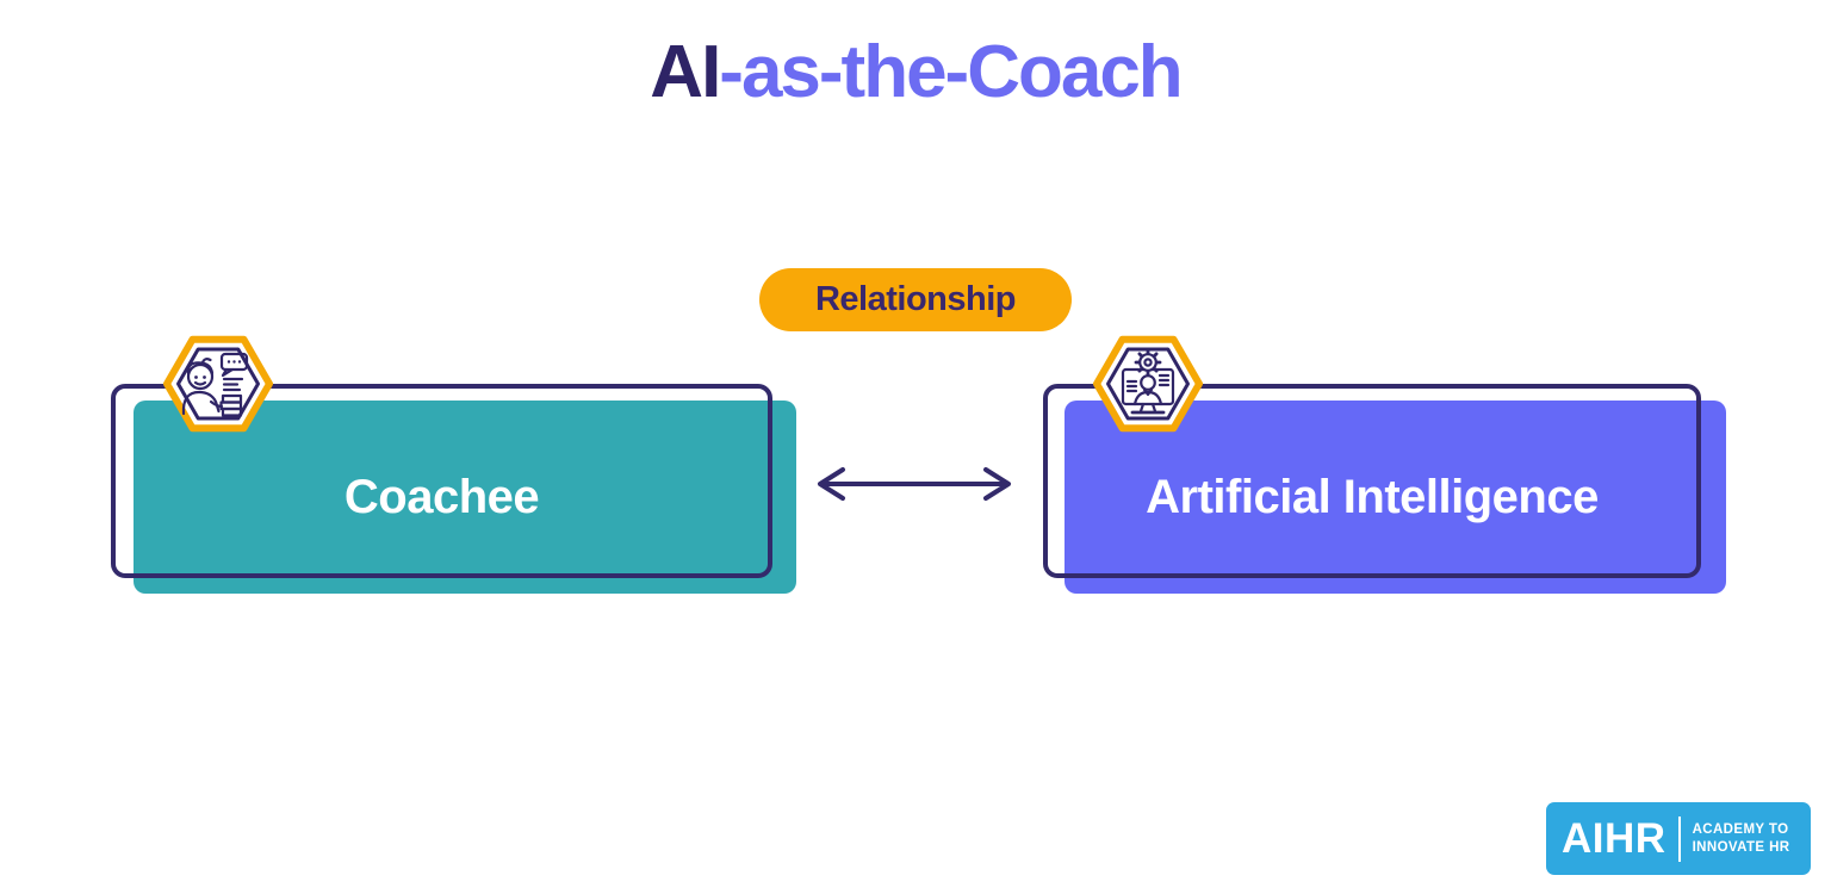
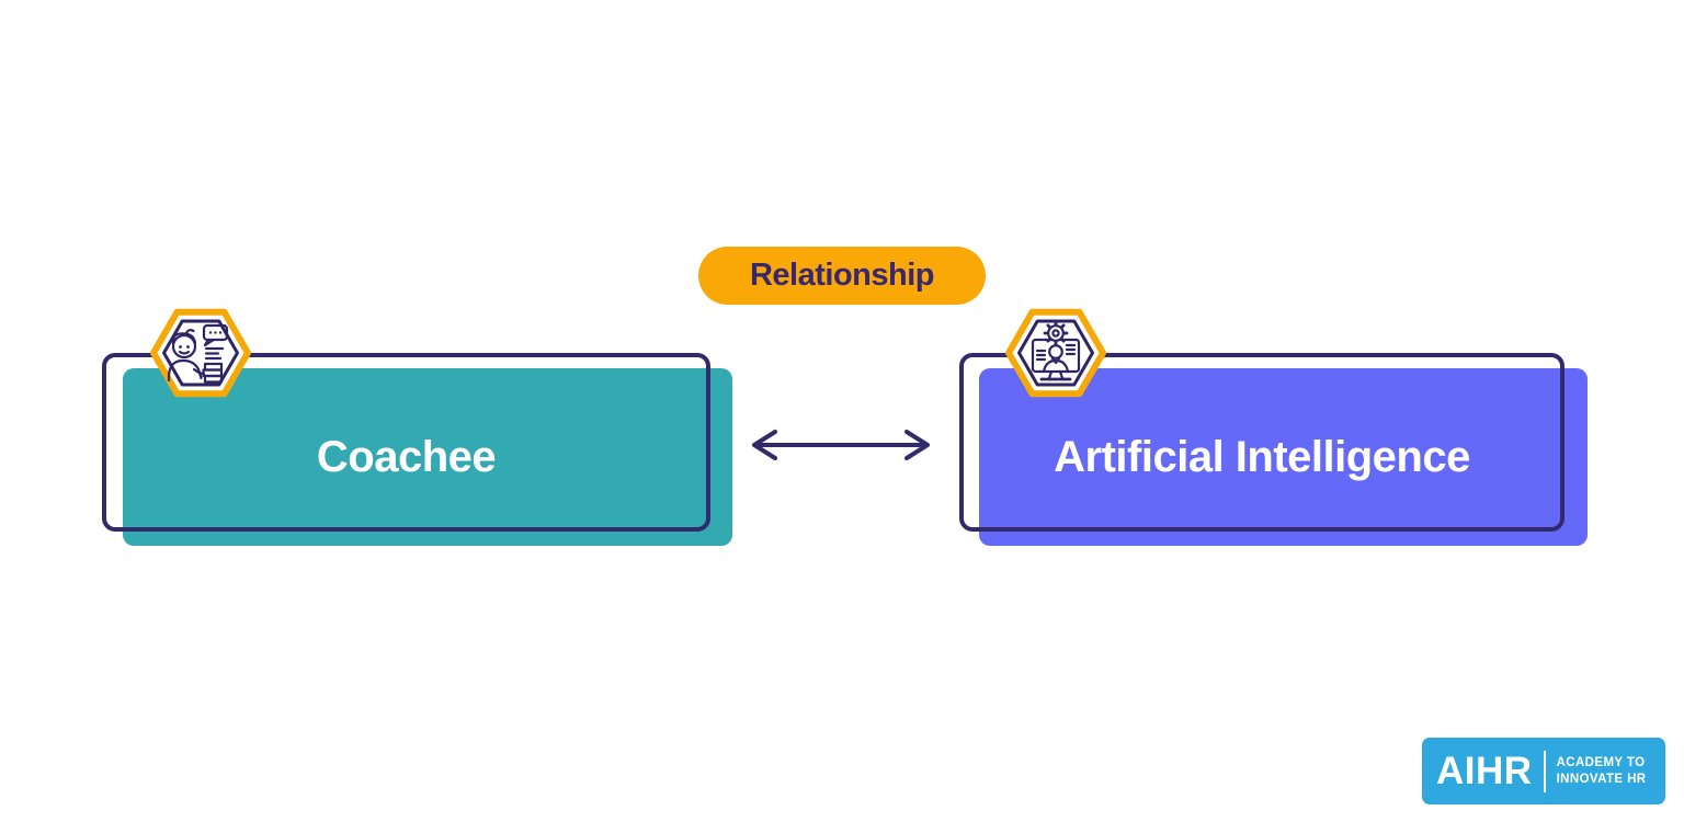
- AI-as-the-Coach
  Relationship
  Coachee
  Artificial Intelligence
  AIHR
  ACADEMY TO
  INNOVATE HR
